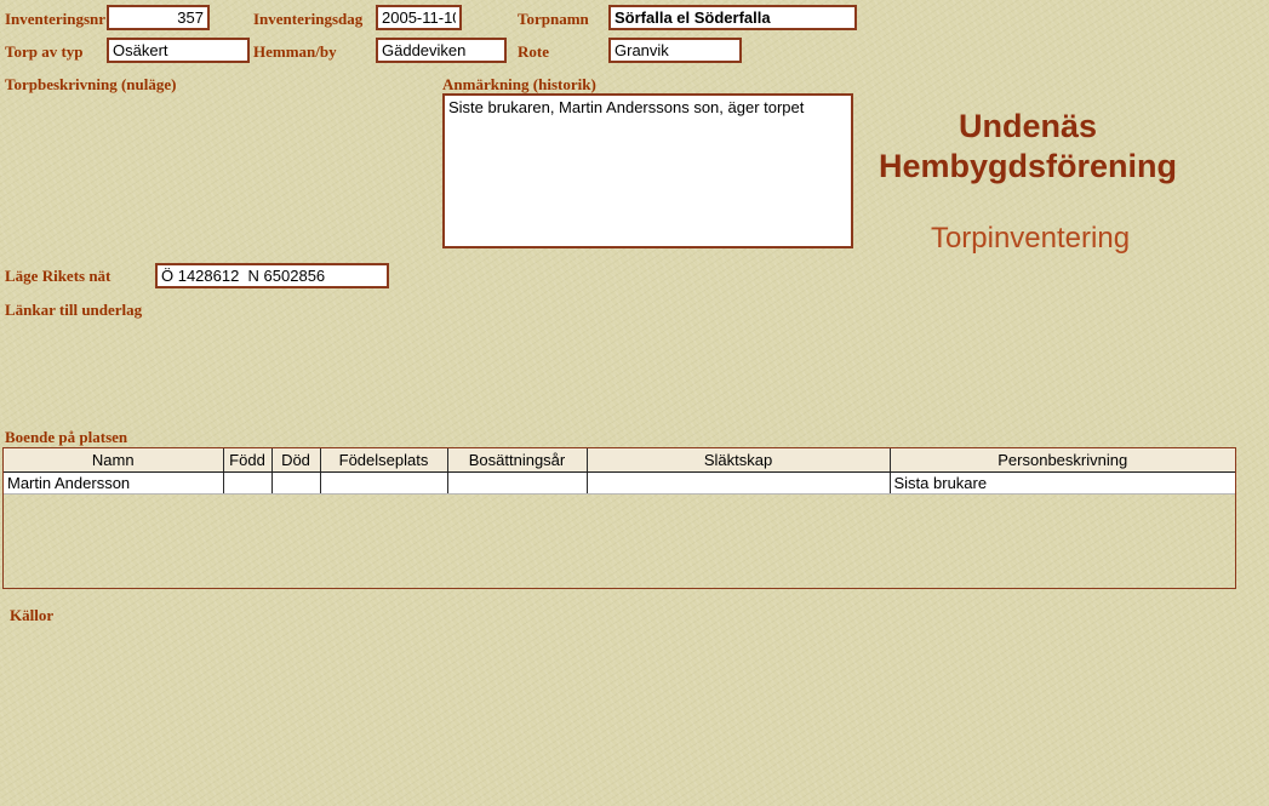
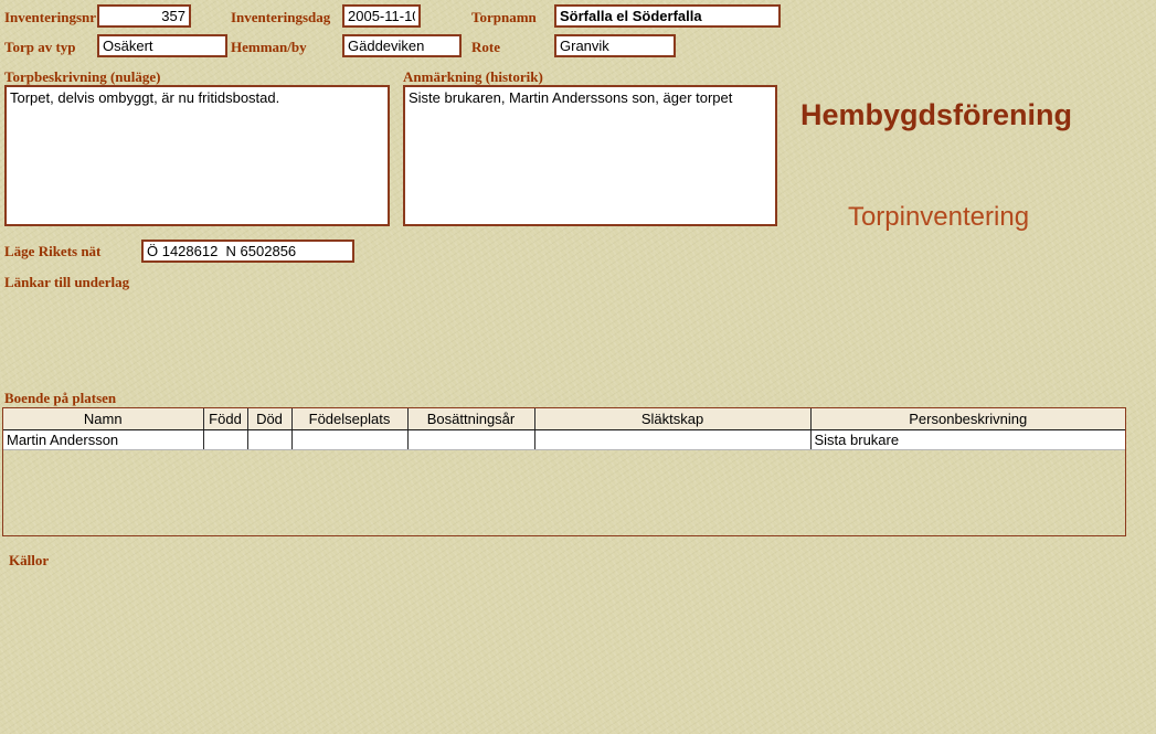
  Inventeringsnr
  357
  Inventeringsdag
  2005-11-1
  Torpnamn
  Sörfalla el Söderfalla
  Torp av typ
  Osäkert
  Hemman/by
  Gäddeviken
  Rote
  Granvik
  Torpbeskrivning (nuläge)
+ Torpet, delvis ombyggt, är nu fritidsbostad.
  Anmärkning (historik)
  Siste brukaren, Martin Anderssons son, äger torpet
- Undenäs
  Hembygdsförening
  Torpinventering
  Läge Rikets nät
  Ö 1428612 N 6502856
  Länkar till underlag
  Boende på platsen
  Namn	Född	Död	Födelseplats	Bosättningsår	Släktskap	Personbeskrivning
  Martin Andersson						Sista brukare
  Källor
